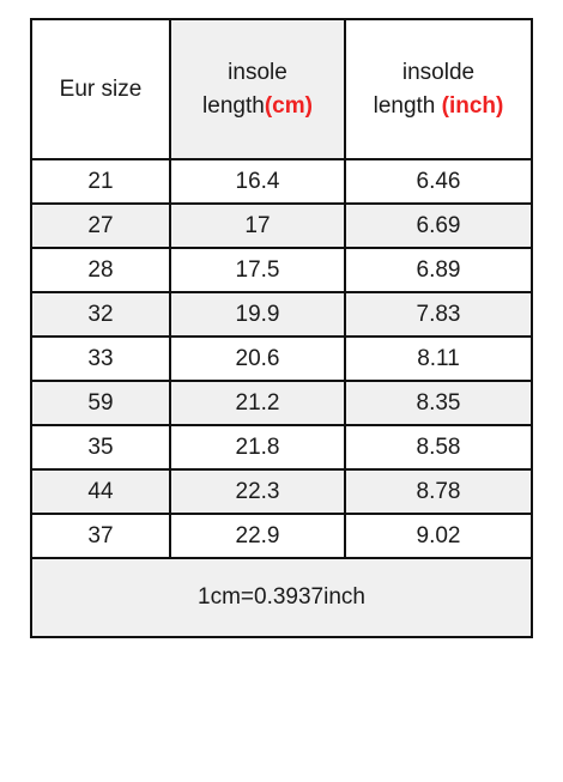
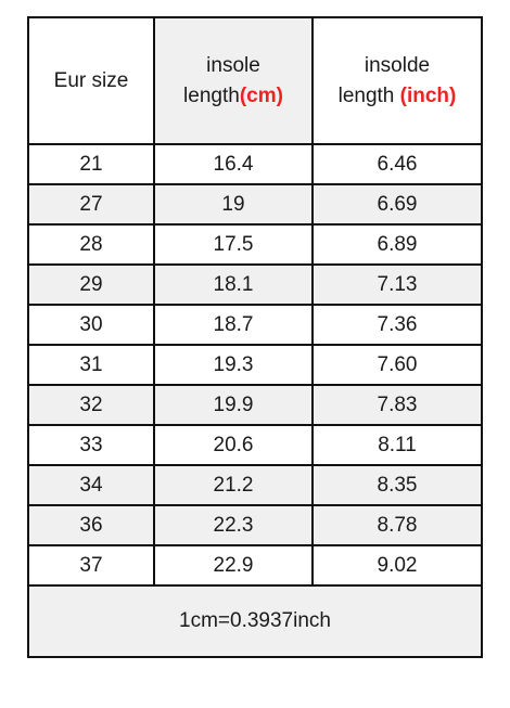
  Eur size	insole length(cm)	insolde length (inch)
  21	16.4	6.46
- 27	17	6.69
+ 27	19	6.69
  28	17.5	6.89
+ 29	18.1	7.13
+ 30	18.7	7.36
+ 31	19.3	7.60
  32	19.9	7.83
  33	20.6	8.11
- 59	21.2	8.35
+ 34	21.2	8.35
- 35	21.8	8.58
- 44	22.3	8.78
+ 36	22.3	8.78
  37	22.9	9.02
  1cm=0.3937inch
